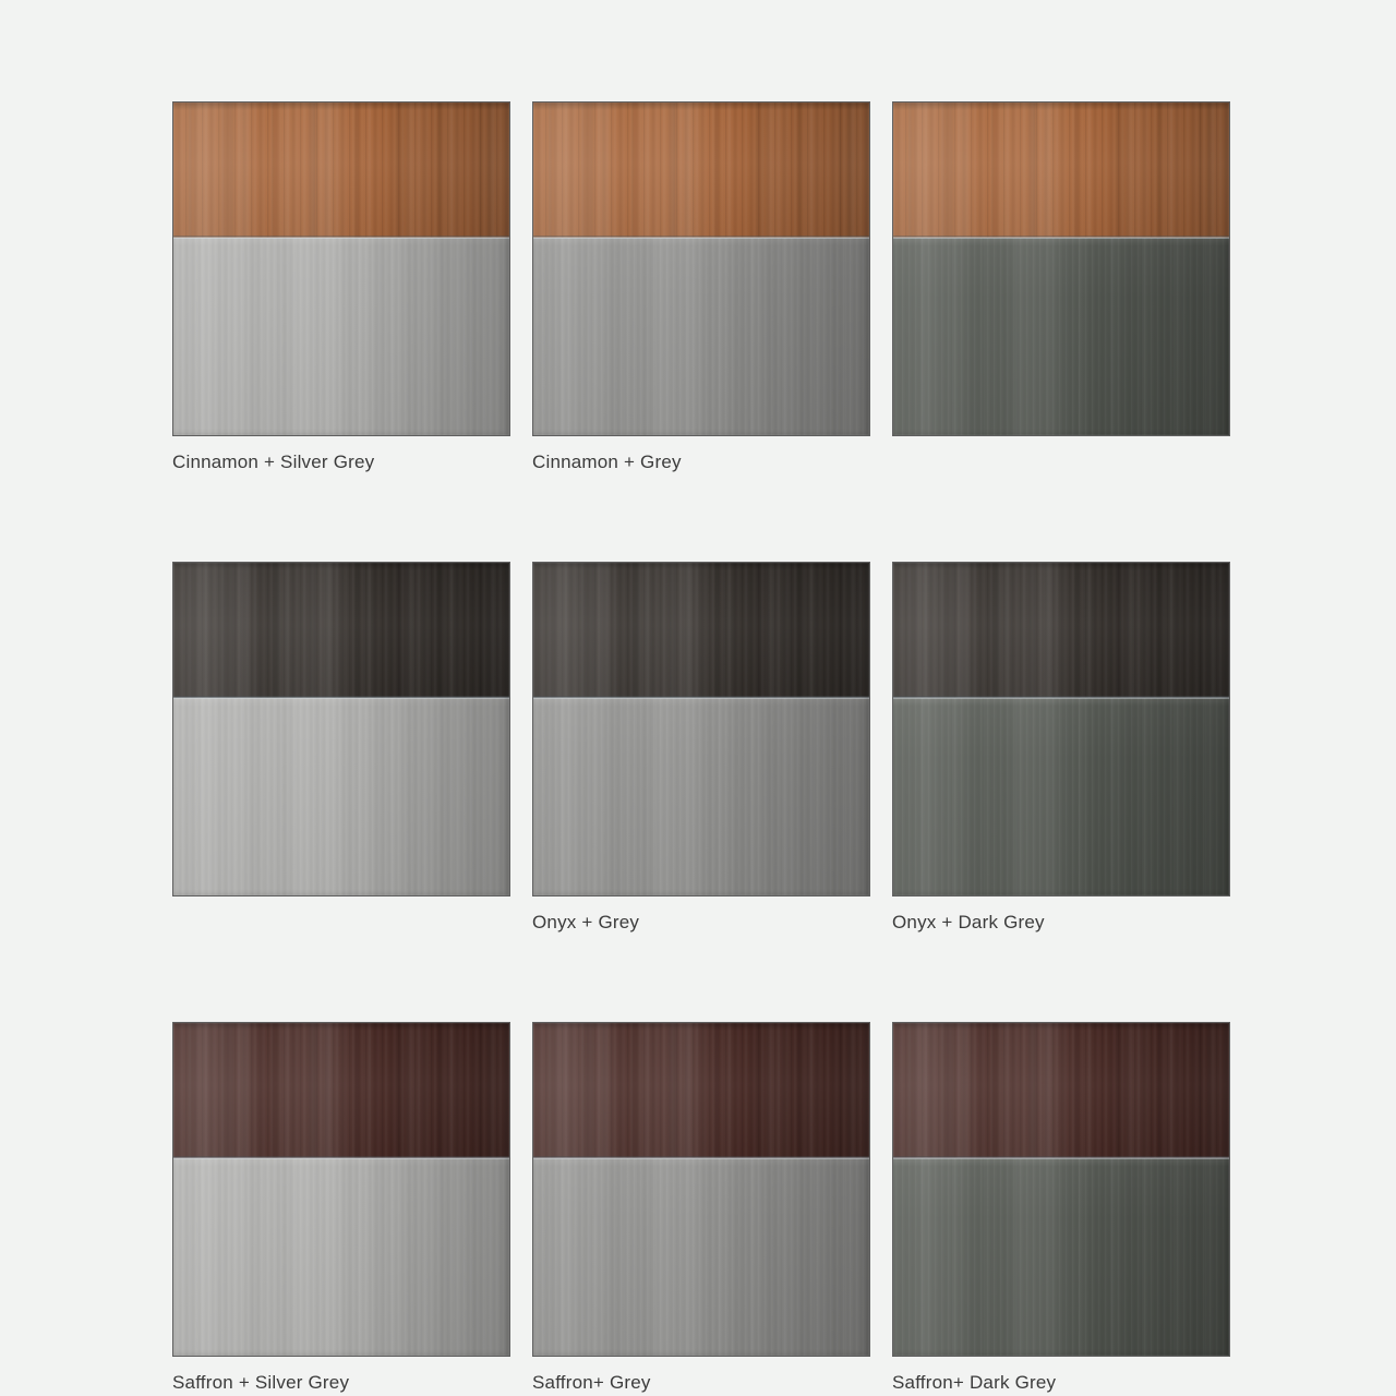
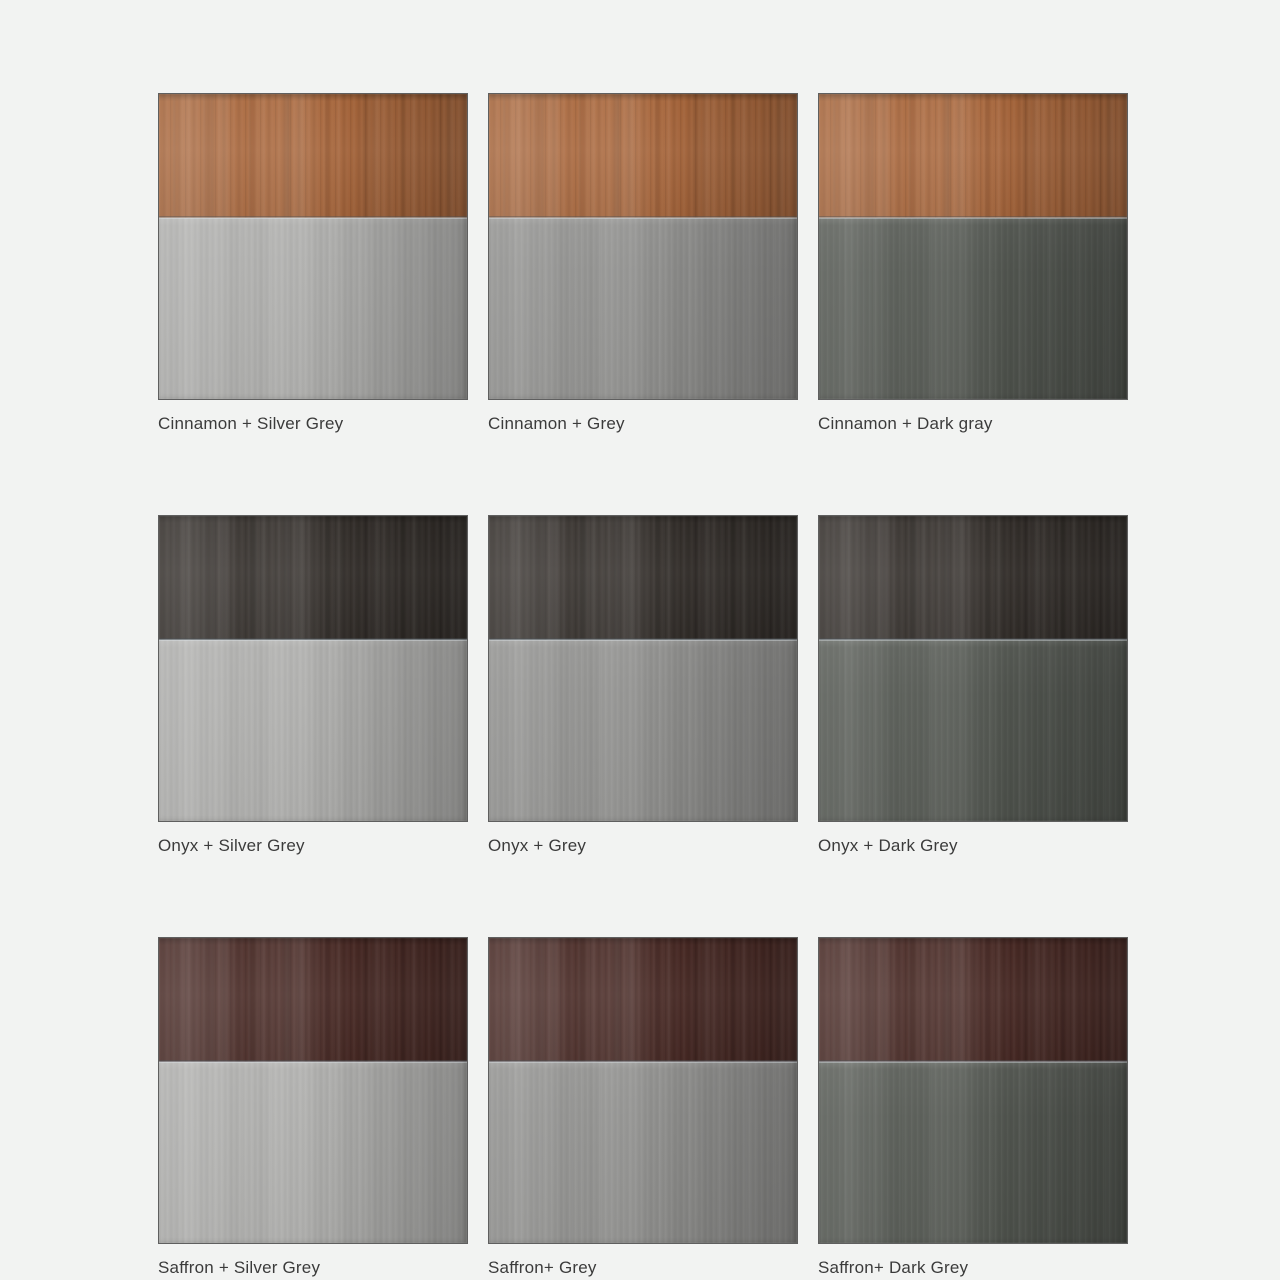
  Cinnamon + Silver Grey
  Cinnamon + Grey
+ Cinnamon + Dark gray
+ Onyx + Silver Grey
  Onyx + Grey
  Onyx + Dark Grey
  Saffron + Silver Grey
  Saffron+ Grey
  Saffron+ Dark Grey
